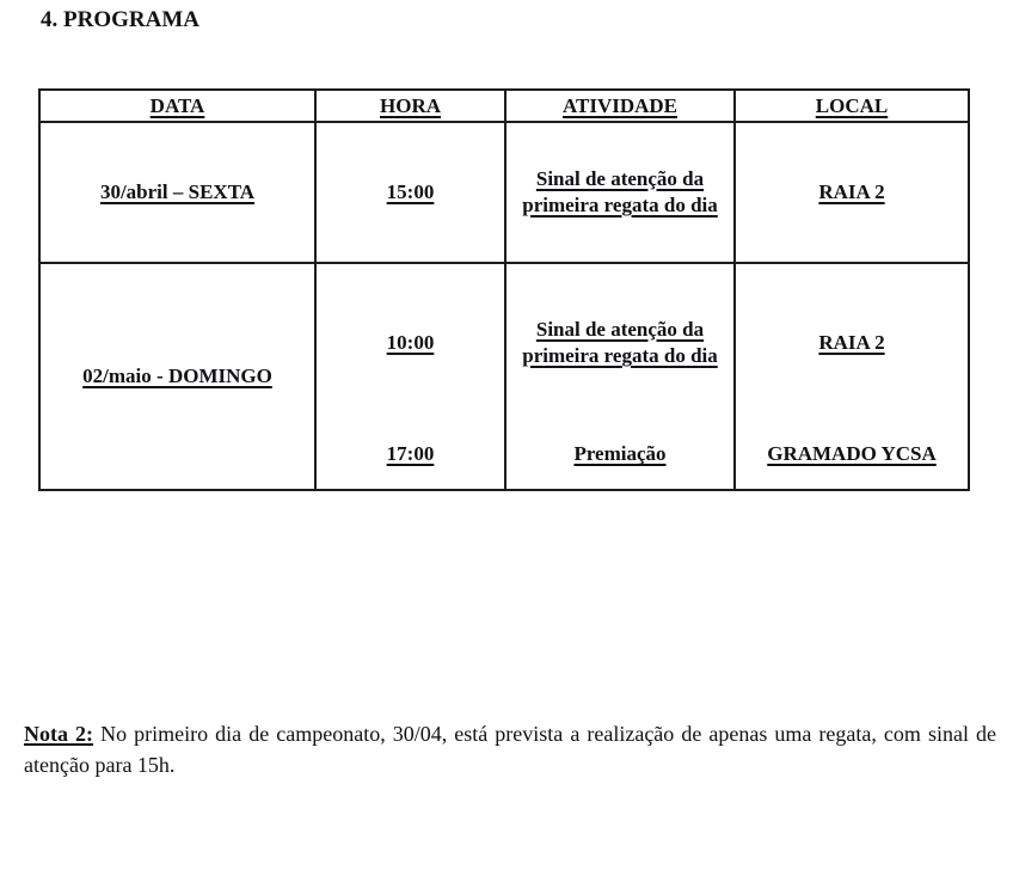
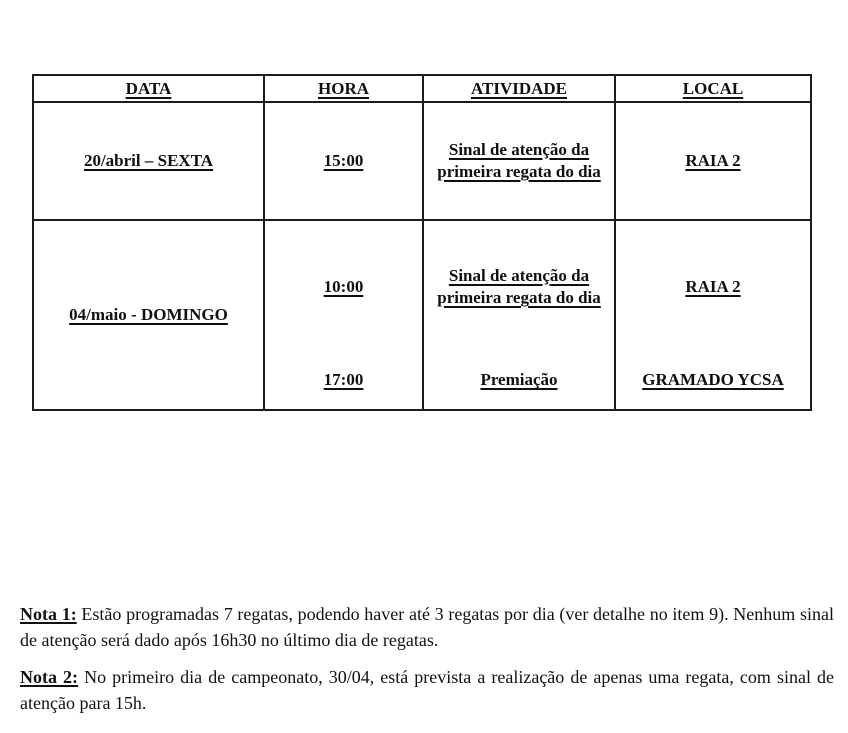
- 4. PROGRAMA
  DATA	HORA	ATIVIDADE	LOCAL
- 30/abril – SEXTA	15:00	Sinal de atenção da primeira regata do dia	RAIA 2
+ 20/abril – SEXTA	15:00	Sinal de atenção da primeira regata do dia	RAIA 2
- 02/maio - DOMINGO	10:00 17:00	Sinal de atenção da primeira regata do dia Premiação	RAIA 2 GRAMADO YCSA
+ 04/maio - DOMINGO	10:00 17:00	Sinal de atenção da primeira regata do dia Premiação	RAIA 2 GRAMADO YCSA
+ Nota 1: Estão programadas 7 regatas, podendo haver até 3 regatas por dia (ver detalhe no item 9). Nenhum sinal de atenção será dado após 16h30 no último dia de regatas.
  Nota 2: No primeiro dia de campeonato, 30/04, está prevista a realização de apenas uma regata, com sinal de atenção para 15h.
